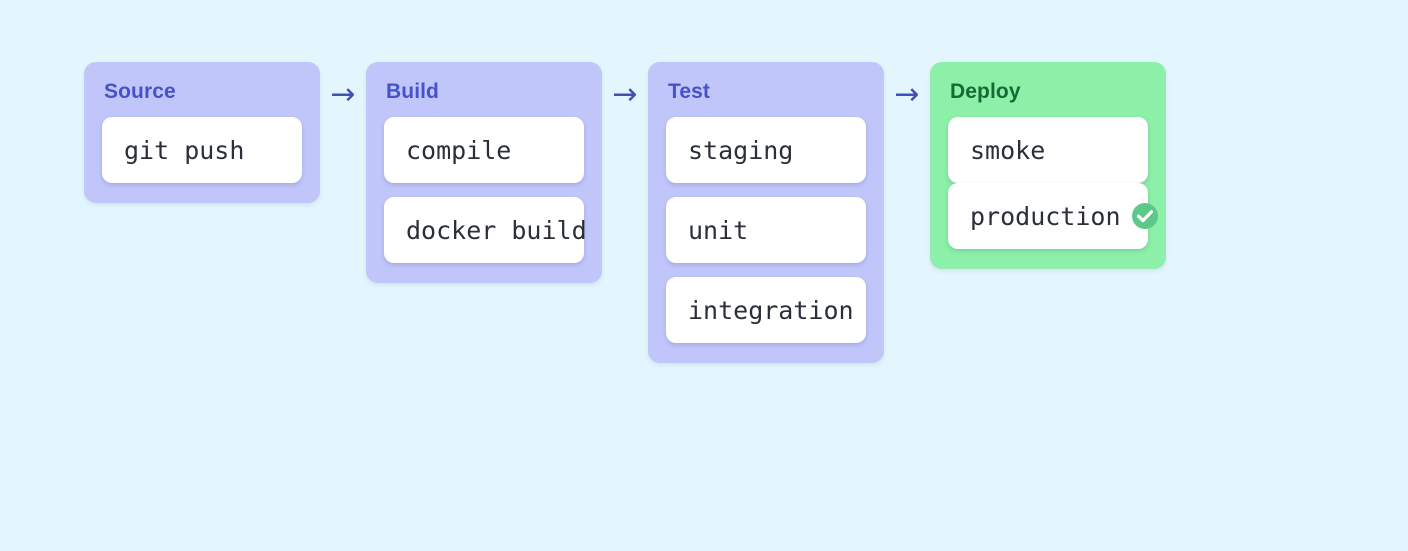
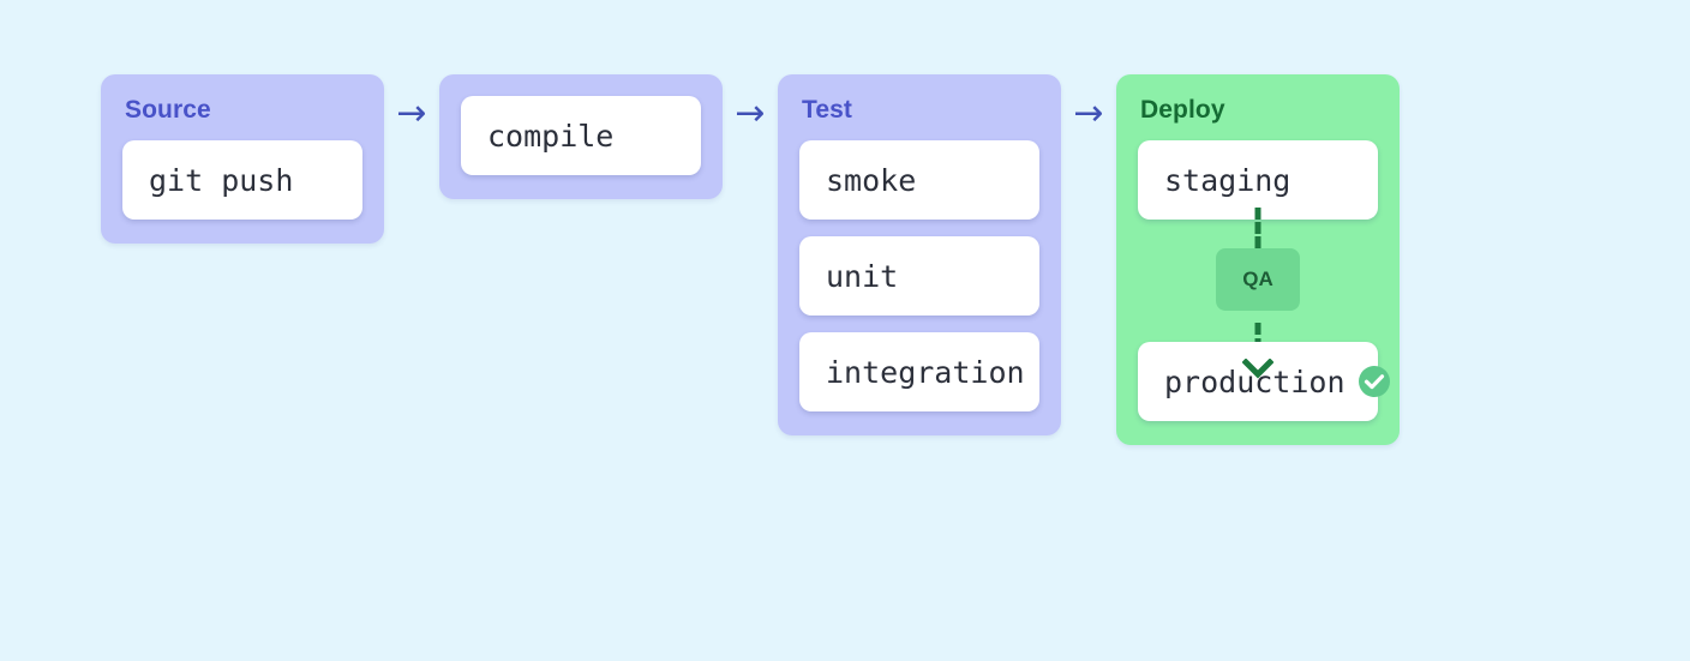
  Source
  git push
  →
- Build
  compile
- docker build
  →
  Test
- staging
+ smoke
  unit
  integration
  →
  Deploy
- smoke
+ staging
+ QA
  production
